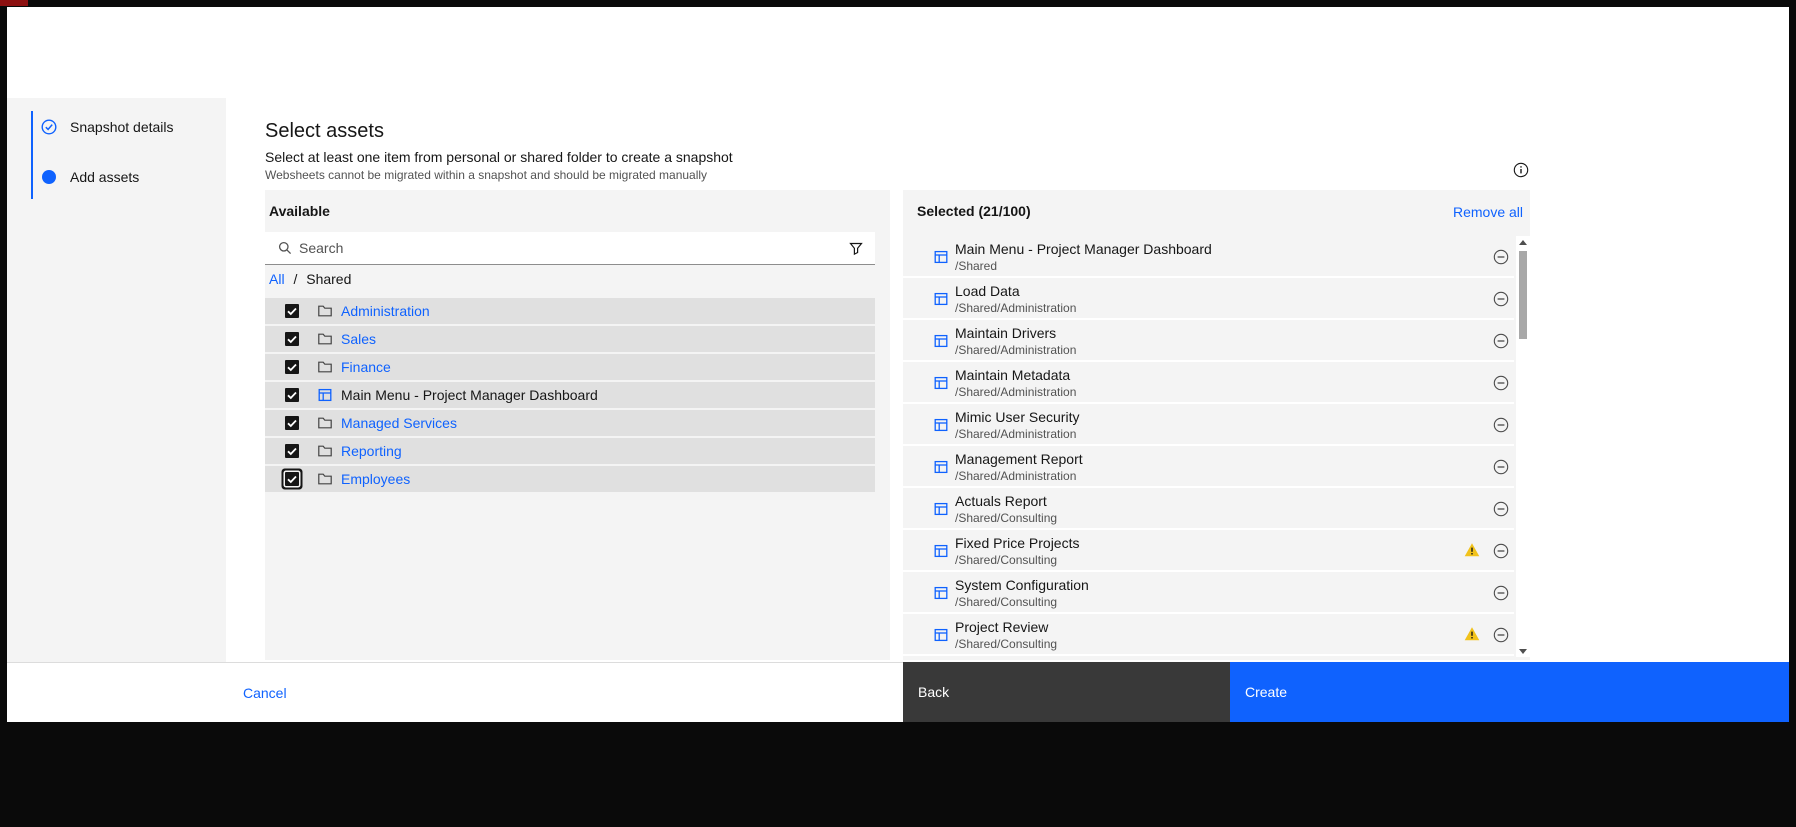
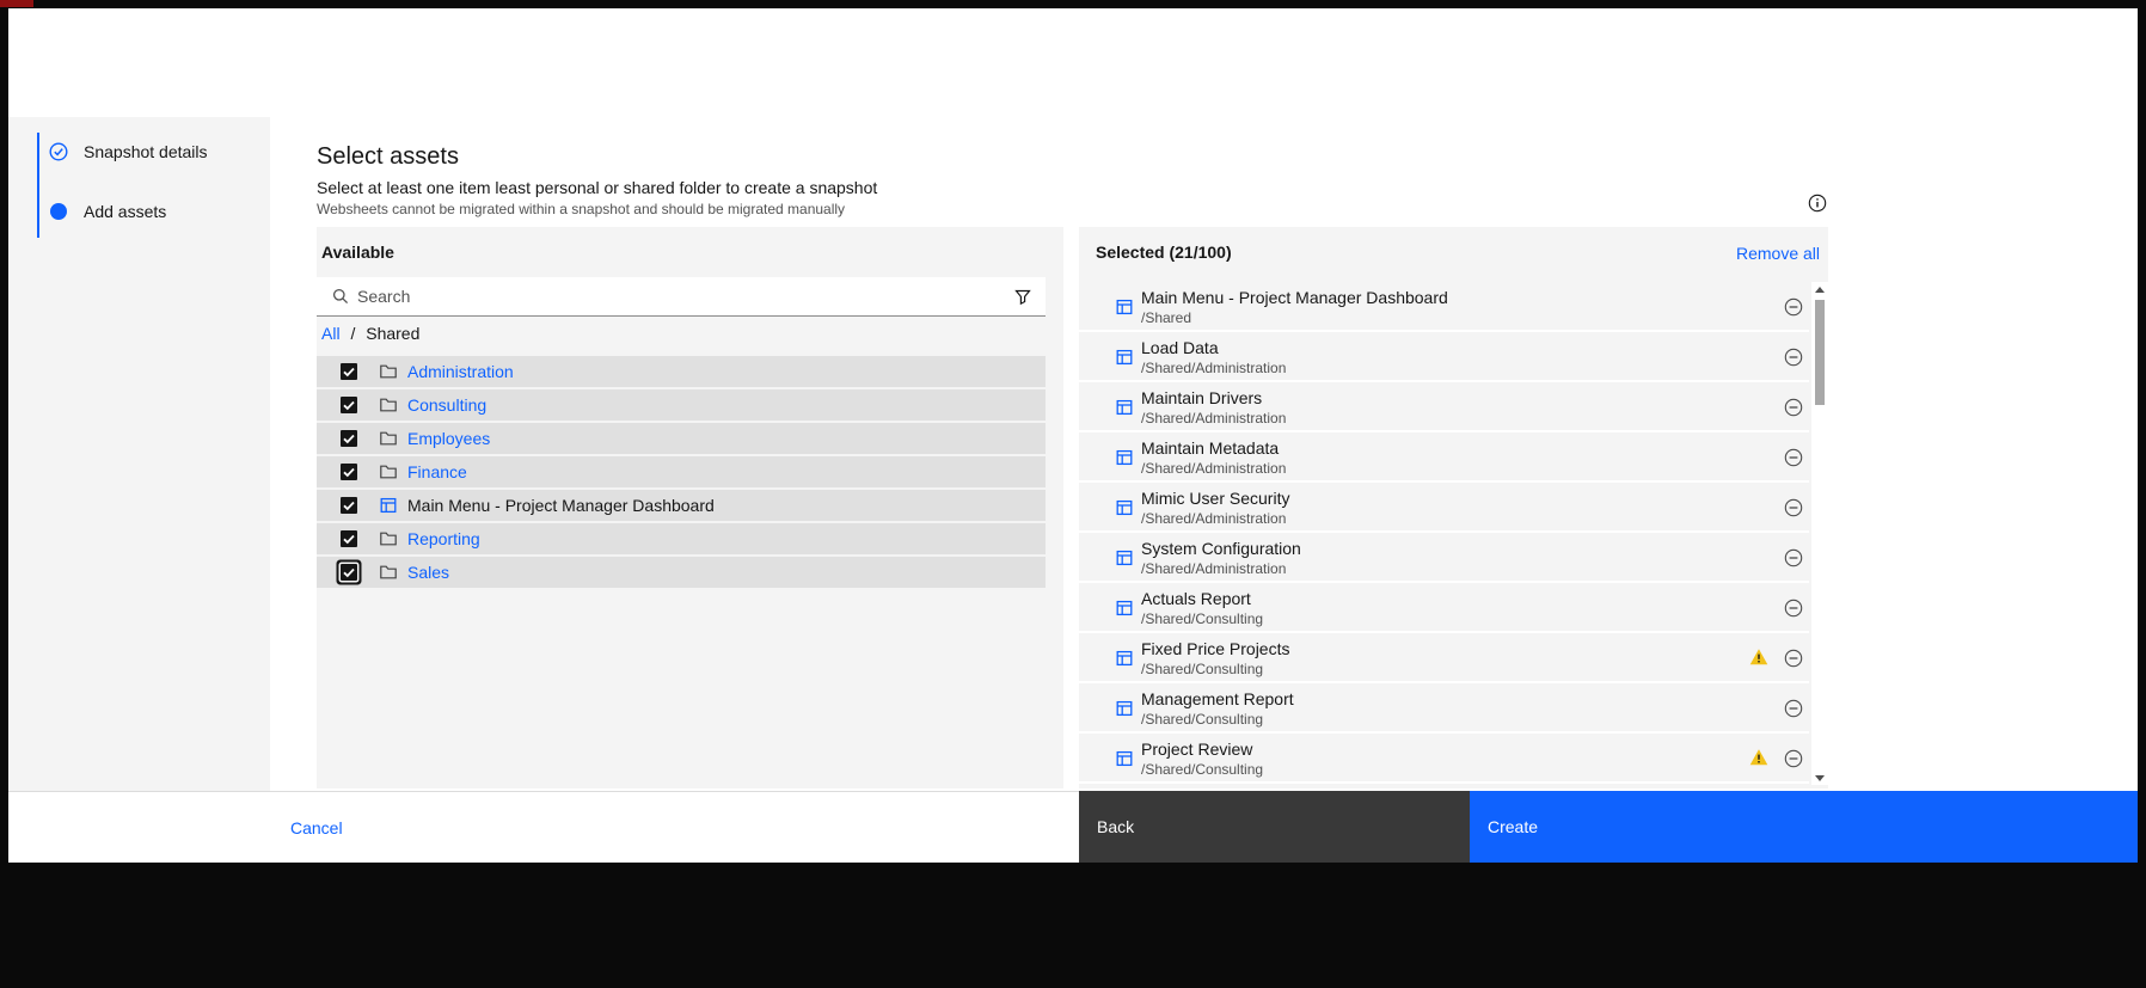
  Snapshot details
  Add assets
  Select assets
- Select at least one item from personal or shared folder to create a snapshot
+ Select at least one item least personal or shared folder to create a snapshot
  Websheets cannot be migrated within a snapshot and should be migrated manually
  Available
  Search
  All / Shared
  Administration
+ Consulting
- Sales
+ Employees
  Finance
  Main Menu - Project Manager Dashboard
- Managed Services
  Reporting
- Employees
+ Sales
  Selected (21/100)
  Remove all
  Main Menu - Project Manager Dashboard
  /Shared
  Load Data
  /Shared/Administration
  Maintain Drivers
  /Shared/Administration
  Maintain Metadata
  /Shared/Administration
  Mimic User Security
  /Shared/Administration
- Management Report
+ System Configuration
  /Shared/Administration
  Actuals Report
  /Shared/Consulting
  Fixed Price Projects
  /Shared/Consulting
- System Configuration
+ Management Report
  /Shared/Consulting
  Project Review
  /Shared/Consulting
  Cancel
  Back
  Create
